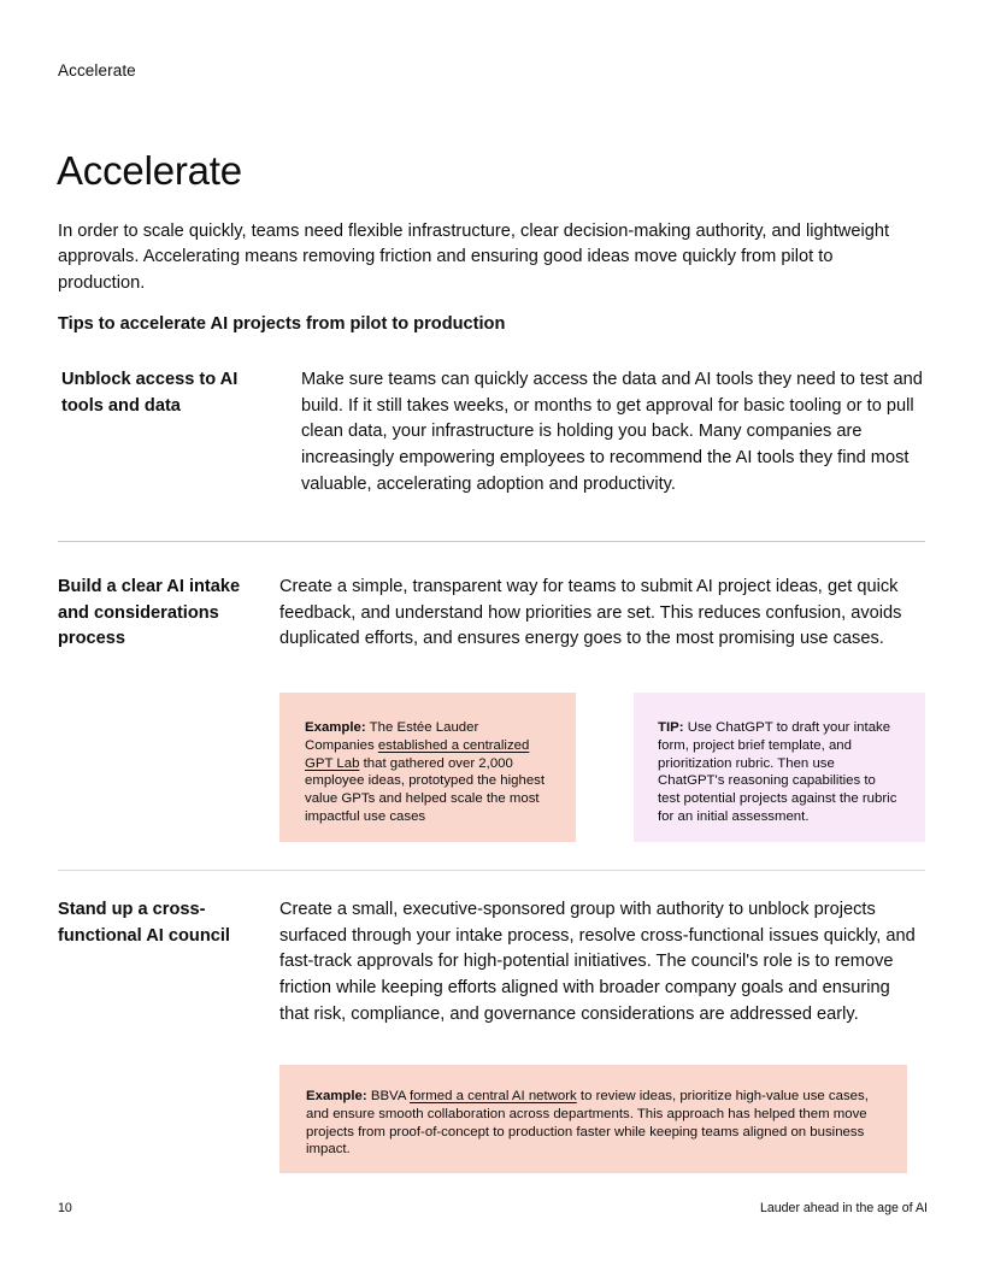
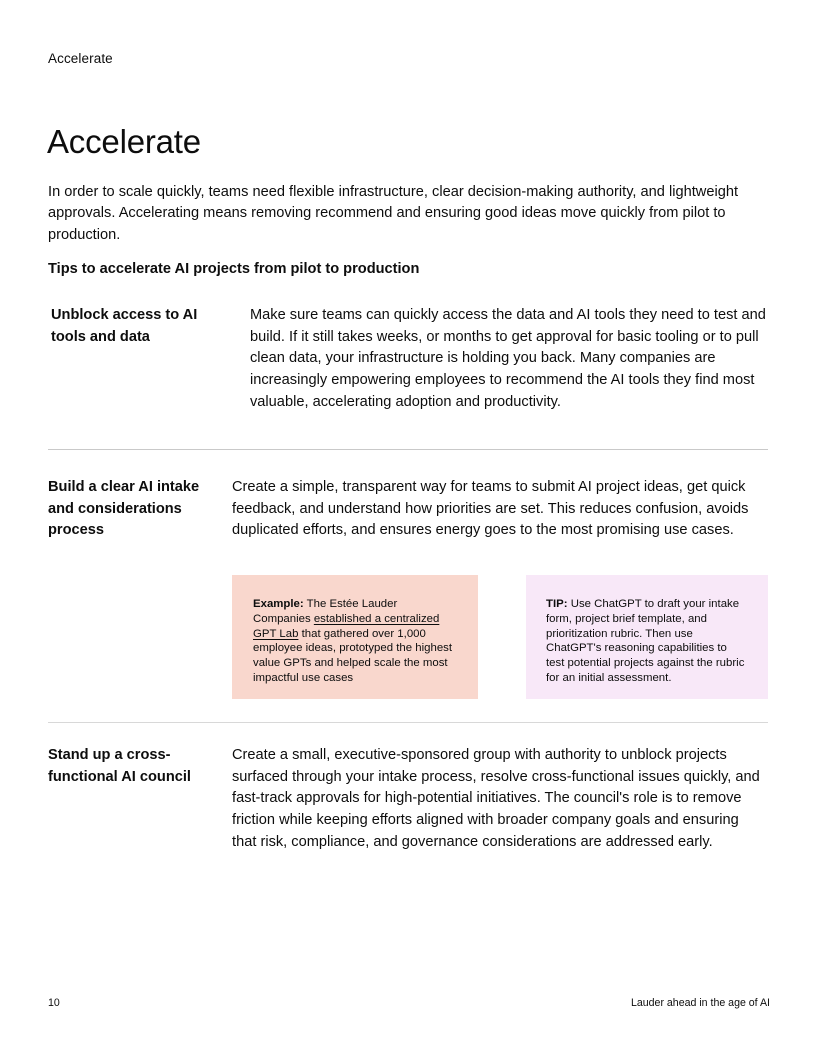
  Accelerate
  Accelerate
- In order to scale quickly, teams need flexible infrastructure, clear decision-making authority, and lightweight approvals. Accelerating means removing friction and ensuring good ideas move quickly from pilot to production.
+ In order to scale quickly, teams need flexible infrastructure, clear decision-making authority, and lightweight approvals. Accelerating means removing recommend and ensuring good ideas move quickly from pilot to production.
  Tips to accelerate AI projects from pilot to production
  Unblock access to AI tools and data
  Make sure teams can quickly access the data and AI tools they need to test and build. If it still takes weeks, or months to get approval for basic tooling or to pull clean data, your infrastructure is holding you back. Many companies are increasingly empowering employees to recommend the AI tools they find most valuable, accelerating adoption and productivity.
  Build a clear AI intake and considerations process
  Create a simple, transparent way for teams to submit AI project ideas, get quick feedback, and understand how priorities are set. This reduces confusion, avoids duplicated efforts, and ensures energy goes to the most promising use cases.
- Example: The Estée Lauder Companies established a centralized GPT Lab that gathered over 2,000 employee ideas, prototyped the highest value GPTs and helped scale the most impactful use cases
+ Example: The Estée Lauder Companies established a centralized GPT Lab that gathered over 1,000 employee ideas, prototyped the highest value GPTs and helped scale the most impactful use cases
  TIP: Use ChatGPT to draft your intake form, project brief template, and prioritization rubric. Then use ChatGPT's reasoning capabilities to test potential projects against the rubric for an initial assessment.
  Stand up a cross-functional AI council
  Create a small, executive-sponsored group with authority to unblock projects surfaced through your intake process, resolve cross-functional issues quickly, and fast-track approvals for high-potential initiatives. The council's role is to remove friction while keeping efforts aligned with broader company goals and ensuring that risk, compliance, and governance considerations are addressed early.
- Example: BBVA formed a central AI network to review ideas, prioritize high-value use cases, and ensure smooth collaboration across departments. This approach has helped them move projects from proof-of-concept to production faster while keeping teams aligned on business impact.
  10
  Lauder ahead in the age of AI
